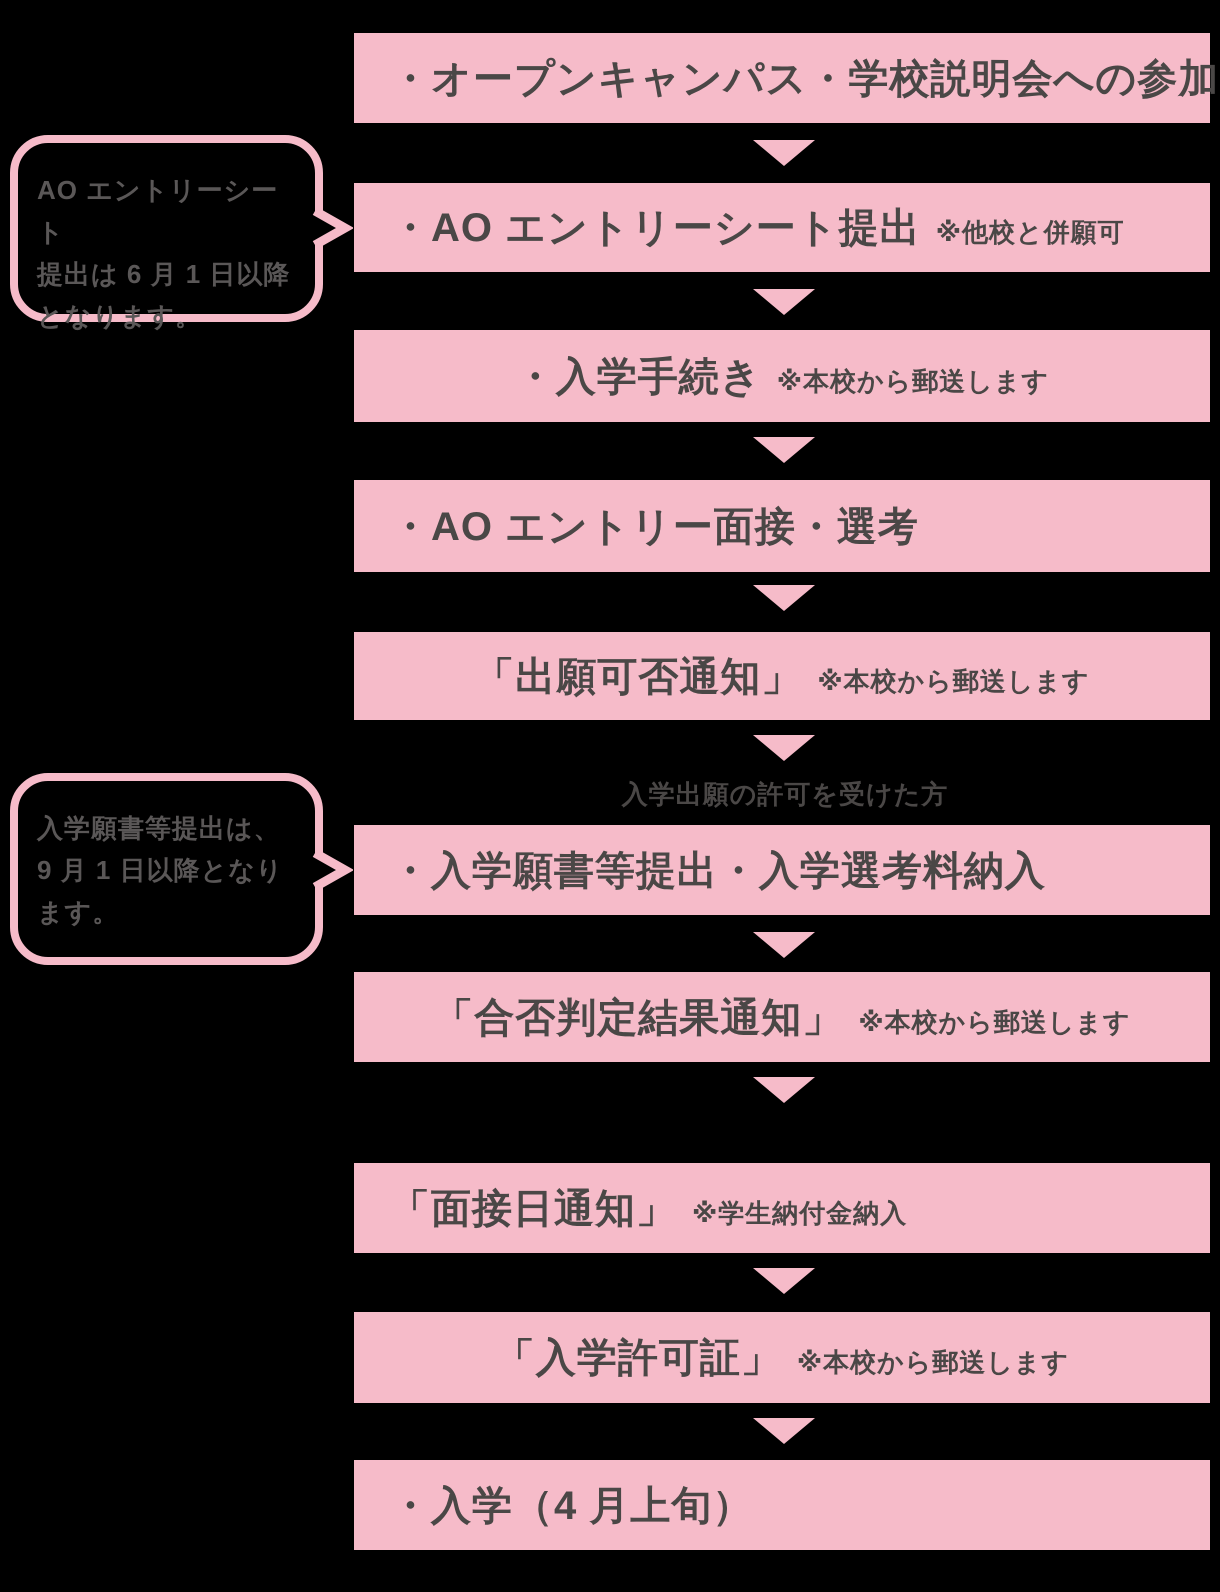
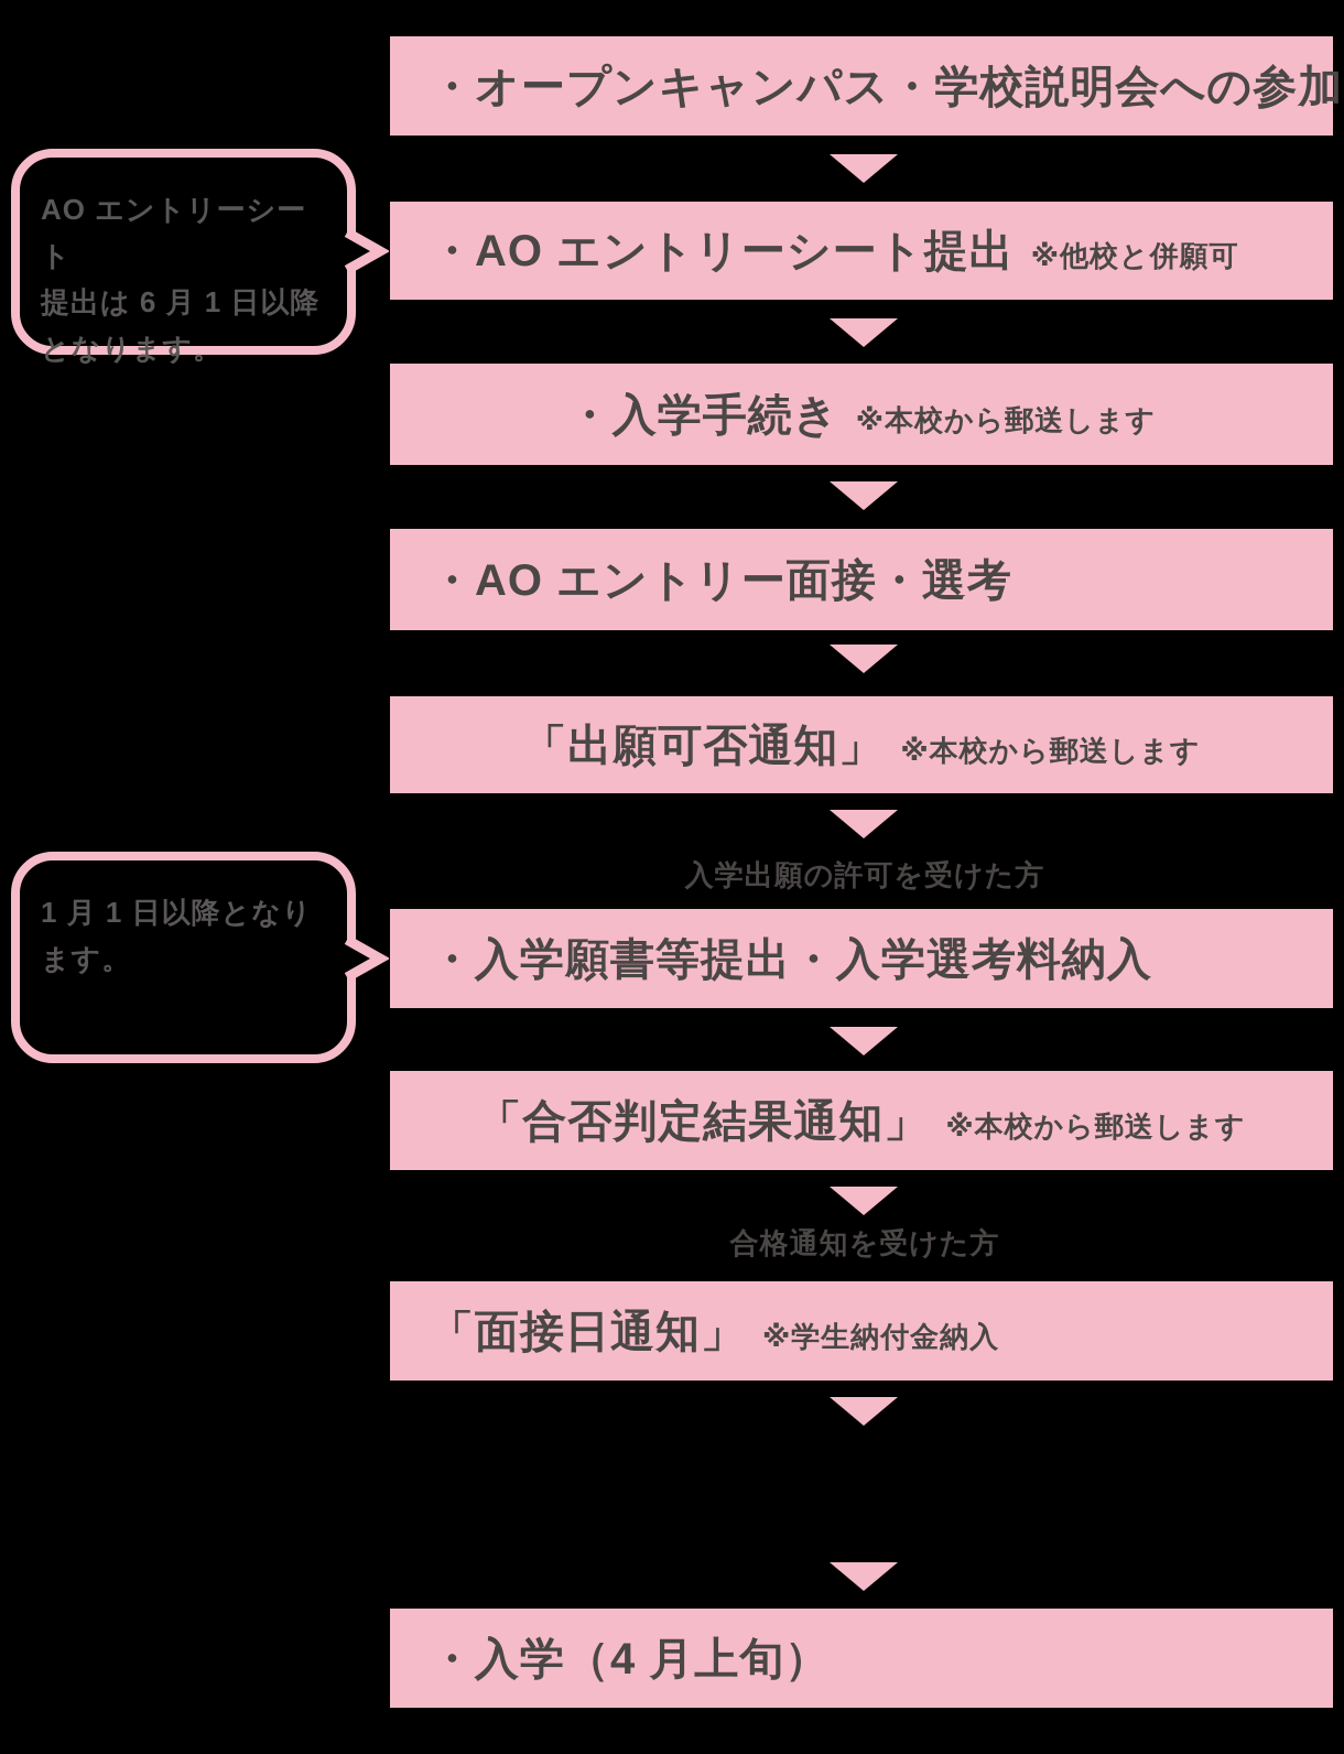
  ・オープンキャンパス・学校説明会への参加
  ・AO エントリーシート提出 ※他校と併願可
  ・入学手続き ※本校から郵送します
  ・AO エントリー面接・選考
  「出願可否通知」 ※本校から郵送します
  入学出願の許可を受けた方
  ・入学願書等提出・入学選考料納入
  「合否判定結果通知」 ※本校から郵送します
+ 合格通知を受けた方
  「面接日通知」 ※学生納付金納入
- 「入学許可証」 ※本校から郵送します
  ・入学（4 月上旬）
  AO エントリーシート
  提出は 6 月 1 日以降
  となります。
- 入学願書等提出は、
- 9 月 1 日以降となり
+ 1 月 1 日以降となり
  ます。
